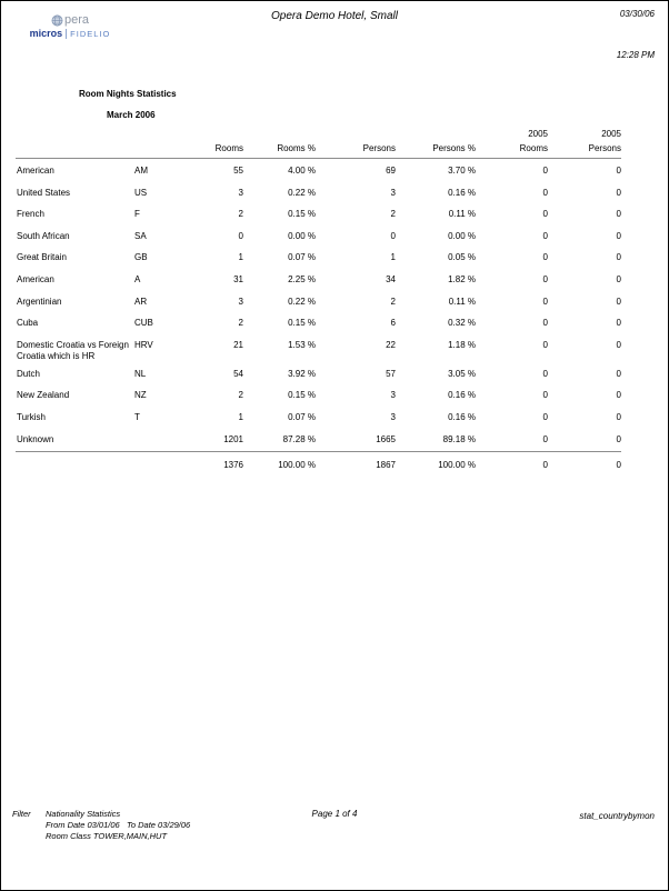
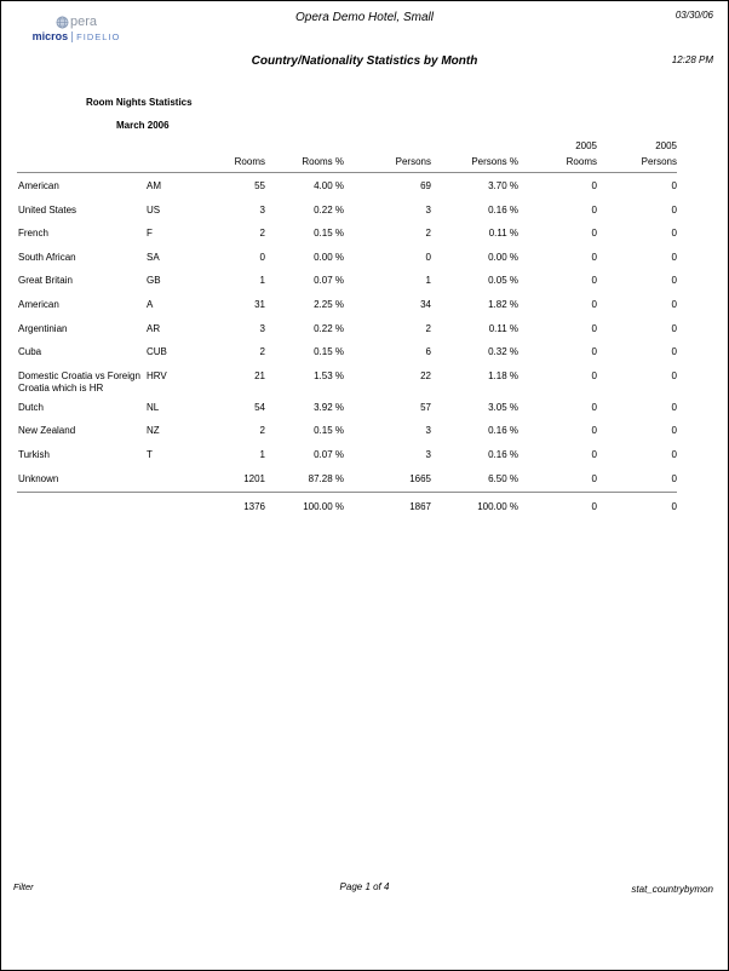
  pera
  micros
  FIDELIO
  Opera Demo Hotel, Small
  03/30/06
+ Country/Nationality Statistics by Month
  12:28 PM
  Room Nights Statistics
  March 2006
  Rooms
  Rooms %
  Persons
  Persons %
  2005
  Rooms
  2005
  Persons
  American
  AM
  55
  4.00 %
  69
  3.70 %
  0
  0
  United States
  US
  3
  0.22 %
  3
  0.16 %
  0
  0
  French
  F
  2
  0.15 %
  2
  0.11 %
  0
  0
  South African
  SA
  0
  0.00 %
  0
  0.00 %
  0
  0
  Great Britain
  GB
  1
  0.07 %
  1
  0.05 %
  0
  0
  American
  A
  31
  2.25 %
  34
  1.82 %
  0
  0
  Argentinian
  AR
  3
  0.22 %
  2
  0.11 %
  0
  0
  Cuba
  CUB
  2
  0.15 %
  6
  0.32 %
  0
  0
  Domestic Croatia vs Foreign Croatia which is HR
  HRV
  21
  1.53 %
  22
  1.18 %
  0
  0
  Dutch
  NL
  54
  3.92 %
  57
  3.05 %
  0
  0
  New Zealand
  NZ
  2
  0.15 %
  3
  0.16 %
  0
  0
  Turkish
  T
  1
  0.07 %
  3
  0.16 %
  0
  0
  Unknown
  1201
  87.28 %
  1665
- 89.18 %
+ 6.50 %
  0
  0
  1376
  100.00 %
  1867
  100.00 %
  0
  0
  Filter
- Nationality Statistics
- From Date 03/01/06 To Date 03/29/06
- Room Class TOWER,MAIN,HUT
  Page 1 of 4
  stat_countrybymon
